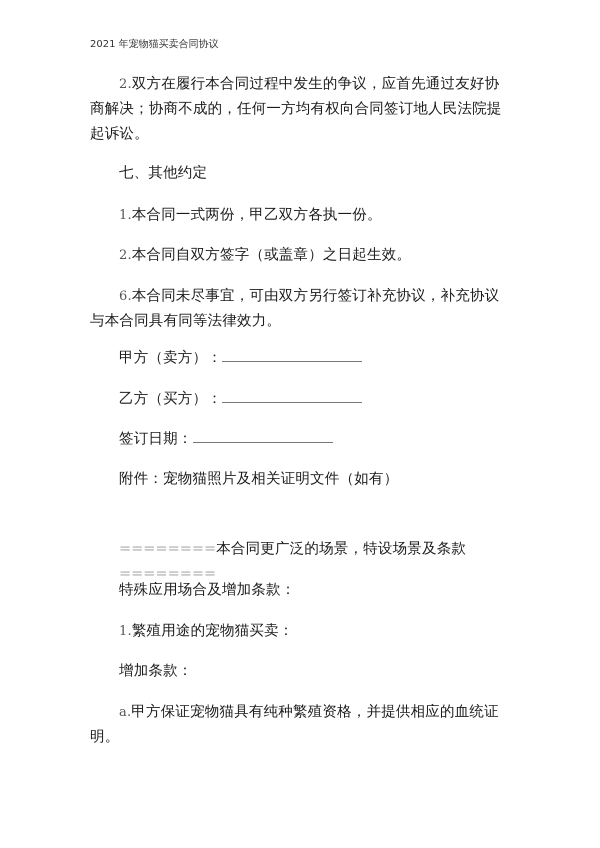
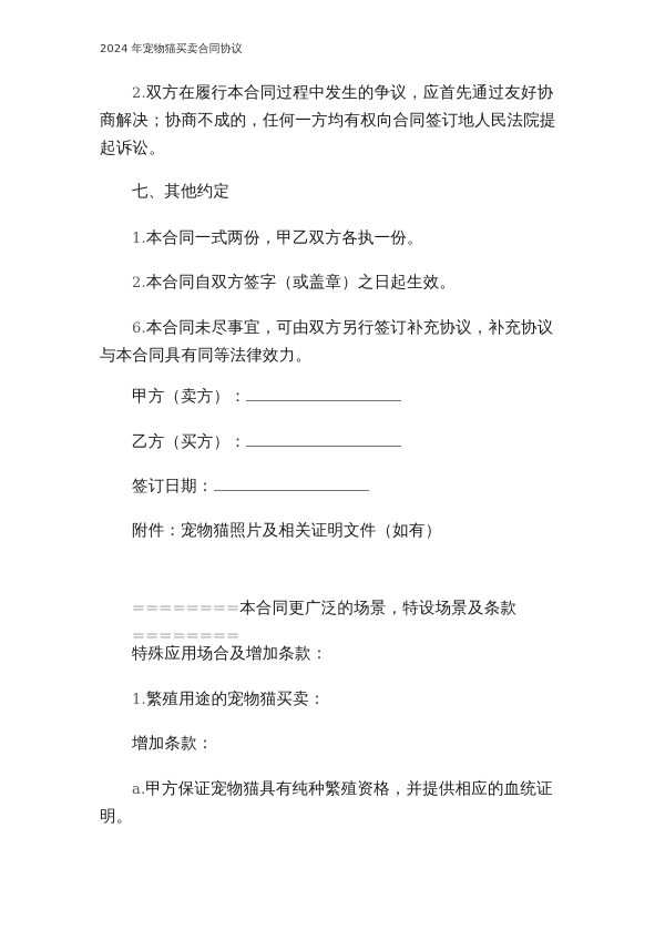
- 2021 年宠物猫买卖合同协议
+ 2024 年宠物猫买卖合同协议
  2.双方在履行本合同过程中发生的争议，应首先通过友好协商解决；协商不成的，任何一方均有权向合同签订地人民法院提起诉讼。
  七、其他约定
  1.本合同一式两份，甲乙双方各执一份。
  2.本合同自双方签字（或盖章）之日起生效。
  6.本合同未尽事宜，可由双方另行签订补充协议，补充协议与本合同具有同等法律效力。
  甲方（卖方）：
  乙方（买方）：
  签订日期：
  附件：宠物猫照片及相关证明文件（如有）
  ========本合同更广泛的场景，特设场景及条款========
  特殊应用场合及增加条款：
  1.繁殖用途的宠物猫买卖：
  增加条款：
  a.甲方保证宠物猫具有纯种繁殖资格，并提供相应的血统证明。
